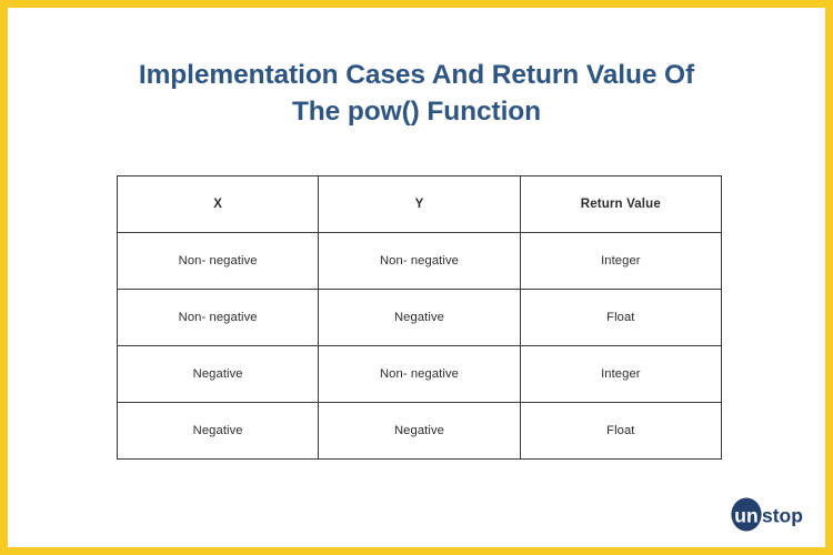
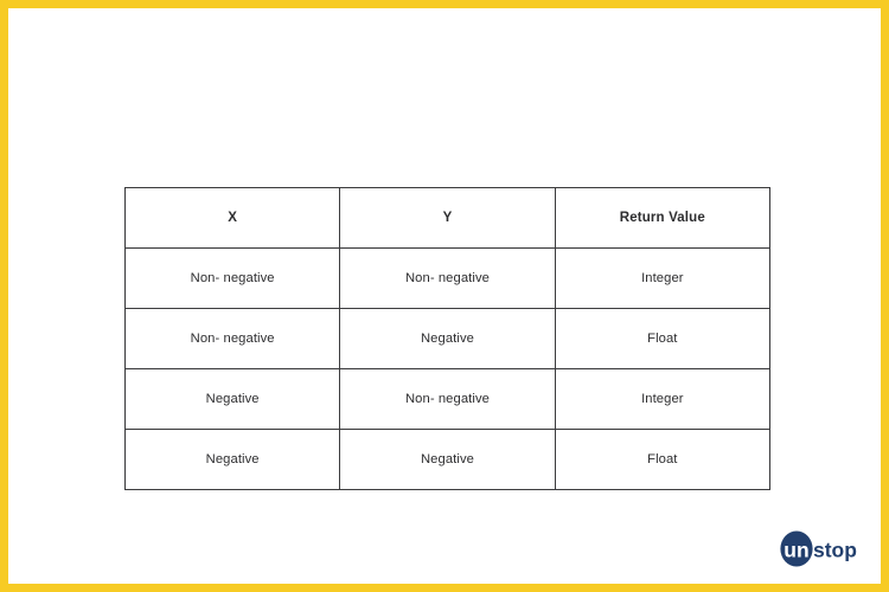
- Implementation Cases And Return Value Of
- The pow() Function
  X	Y	Return Value
  Non- negative	Non- negative	Integer
  Non- negative	Negative	Float
  Negative	Non- negative	Integer
  Negative	Negative	Float
  un
  stop
